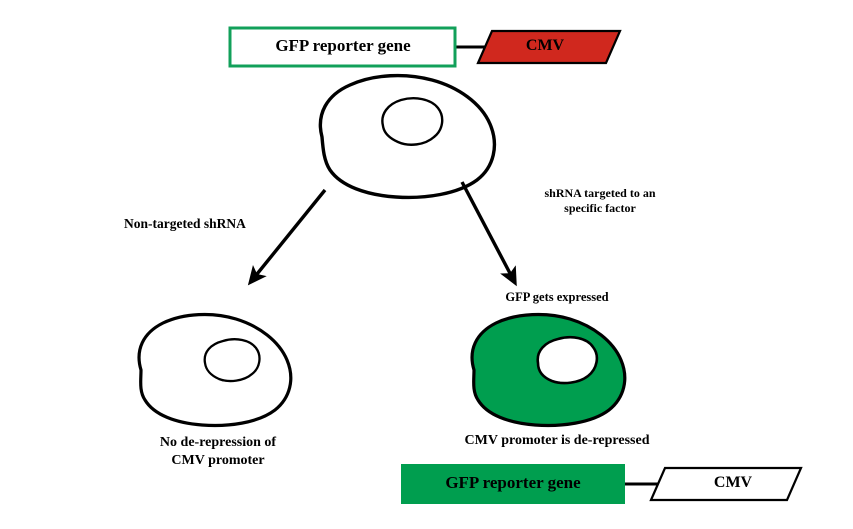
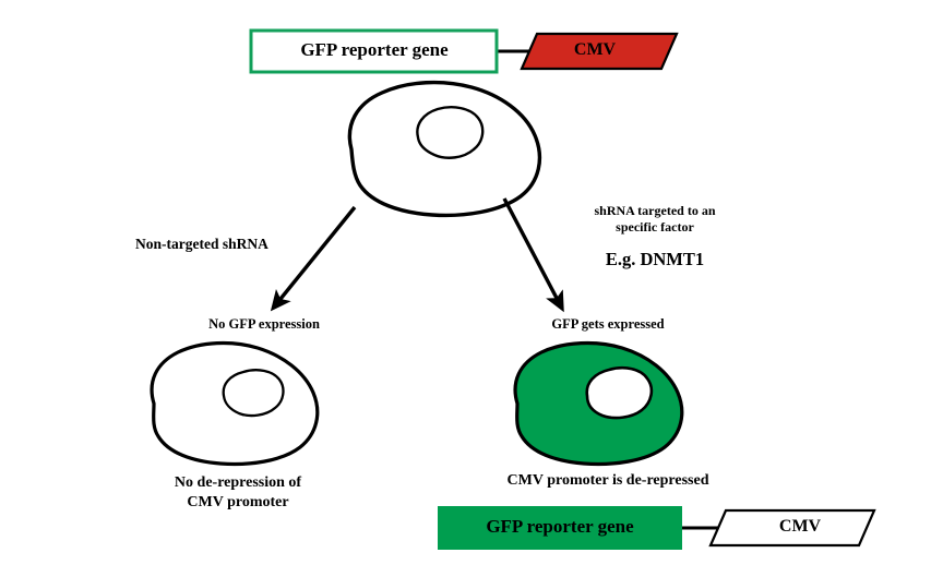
  GFP reporter gene
  CMV
  Non-targeted shRNA
  shRNA targeted to an
  specific factor
+ E.g. DNMT1
+ No GFP expression
  GFP gets expressed
  No de-repression of
  CMV promoter
  CMV promoter is de-repressed
  GFP reporter gene
  CMV
